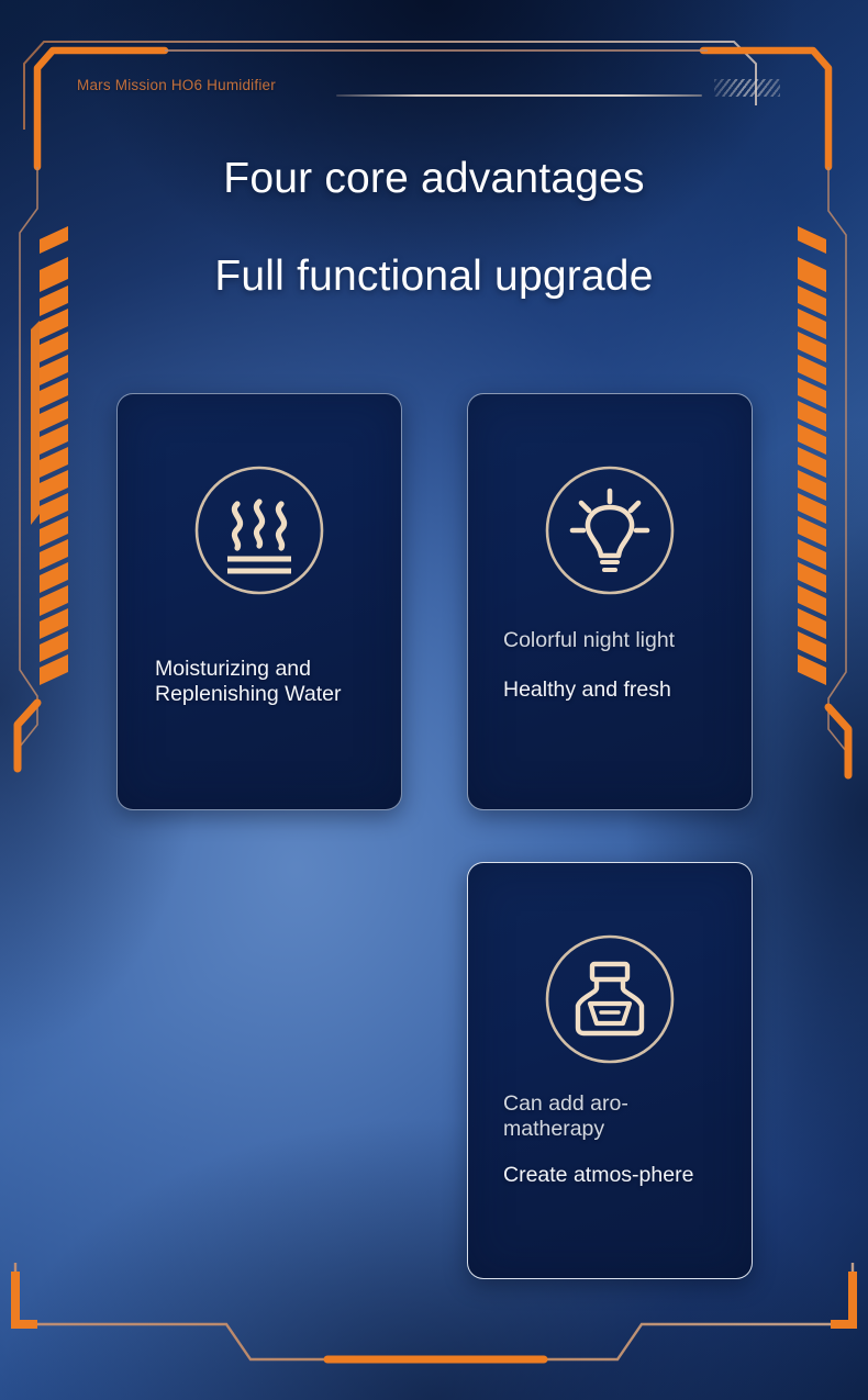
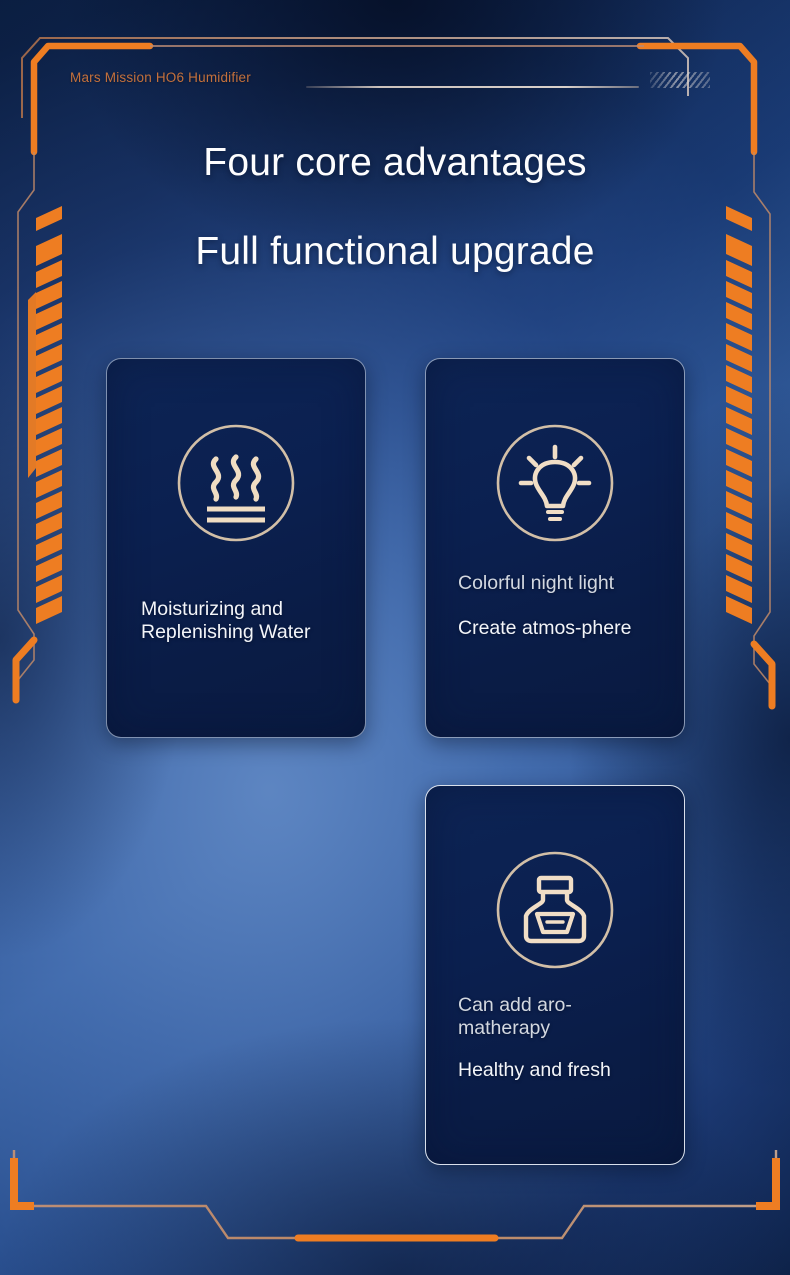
  Mars Mission HO6 Humidifier
  Four core advantages
  Full functional upgrade
  Moisturizing and Replenishing Water
  Colorful night light
- Healthy and fresh
+ Create atmos-phere
  Can add aro-matherapy
- Create atmos-phere
+ Healthy and fresh
